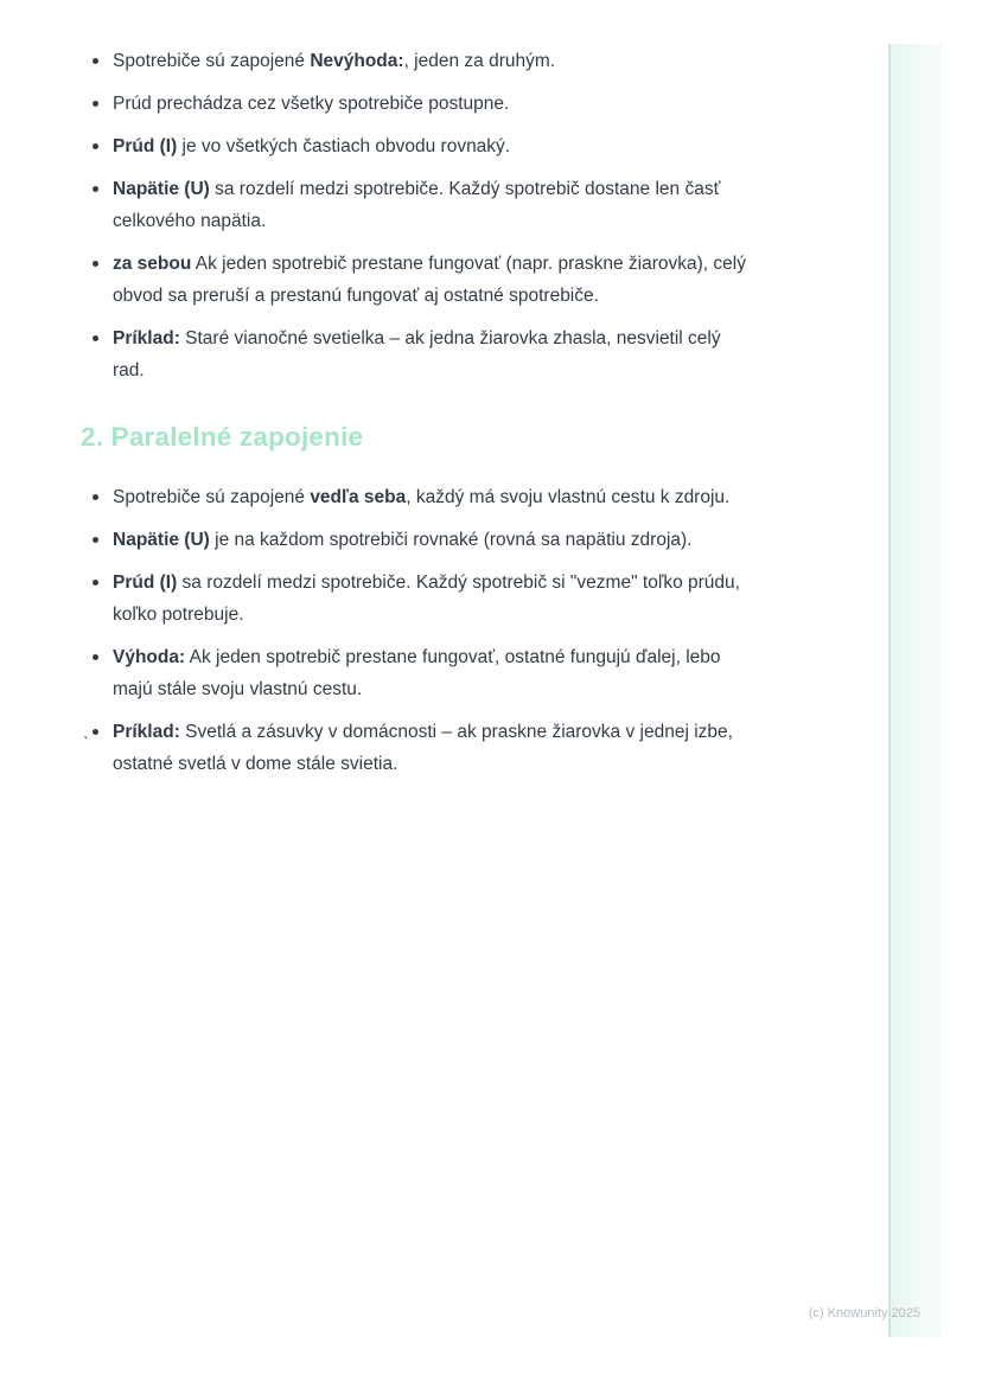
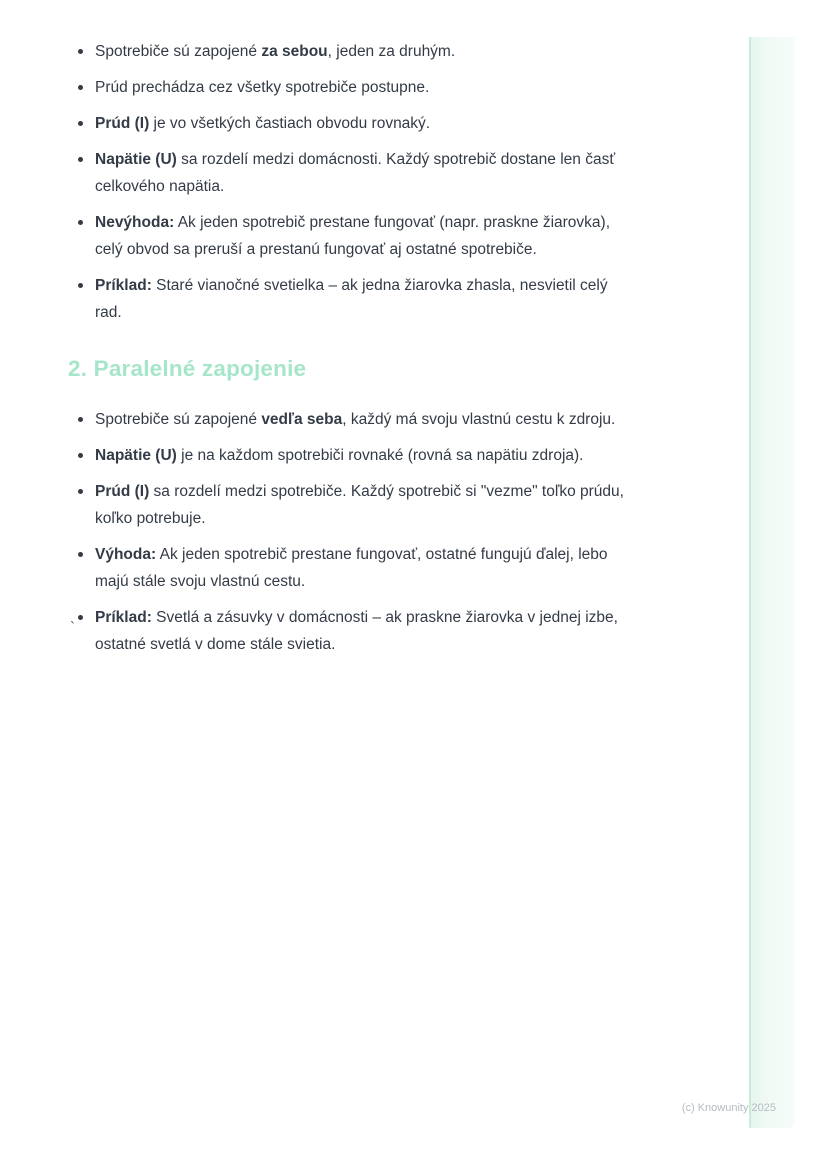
- Spotrebiče sú zapojené Nevýhoda:, jeden za druhým.
+ Spotrebiče sú zapojené za sebou, jeden za druhým.
  Prúd prechádza cez všetky spotrebiče postupne.
  Prúd (I) je vo všetkých častiach obvodu rovnaký.
- Napätie (U) sa rozdelí medzi spotrebiče. Každý spotrebič dostane len časť celkového napätia.
+ Napätie (U) sa rozdelí medzi domácnosti. Každý spotrebič dostane len časť celkového napätia.
- za sebou Ak jeden spotrebič prestane fungovať (napr. praskne žiarovka), celý obvod sa preruší a prestanú fungovať aj ostatné spotrebiče.
+ Nevýhoda: Ak jeden spotrebič prestane fungovať (napr. praskne žiarovka), celý obvod sa preruší a prestanú fungovať aj ostatné spotrebiče.
  Príklad: Staré vianočné svetielka – ak jedna žiarovka zhasla, nesvietil celý rad.
  2. Paralelné zapojenie
  Spotrebiče sú zapojené vedľa seba, každý má svoju vlastnú cestu k zdroju.
  Napätie (U) je na každom spotrebiči rovnaké (rovná sa napätiu zdroja).
  Prúd (I) sa rozdelí medzi spotrebiče. Každý spotrebič si "vezme" toľko prúdu, koľko potrebuje.
  Výhoda: Ak jeden spotrebič prestane fungovať, ostatné fungujú ďalej, lebo majú stále svoju vlastnú cestu.
  Príklad: Svetlá a zásuvky v domácnosti – ak praskne žiarovka v jednej izbe, ostatné svetlá v dome stále svietia.
  `
  (c) Knowunity 2025
